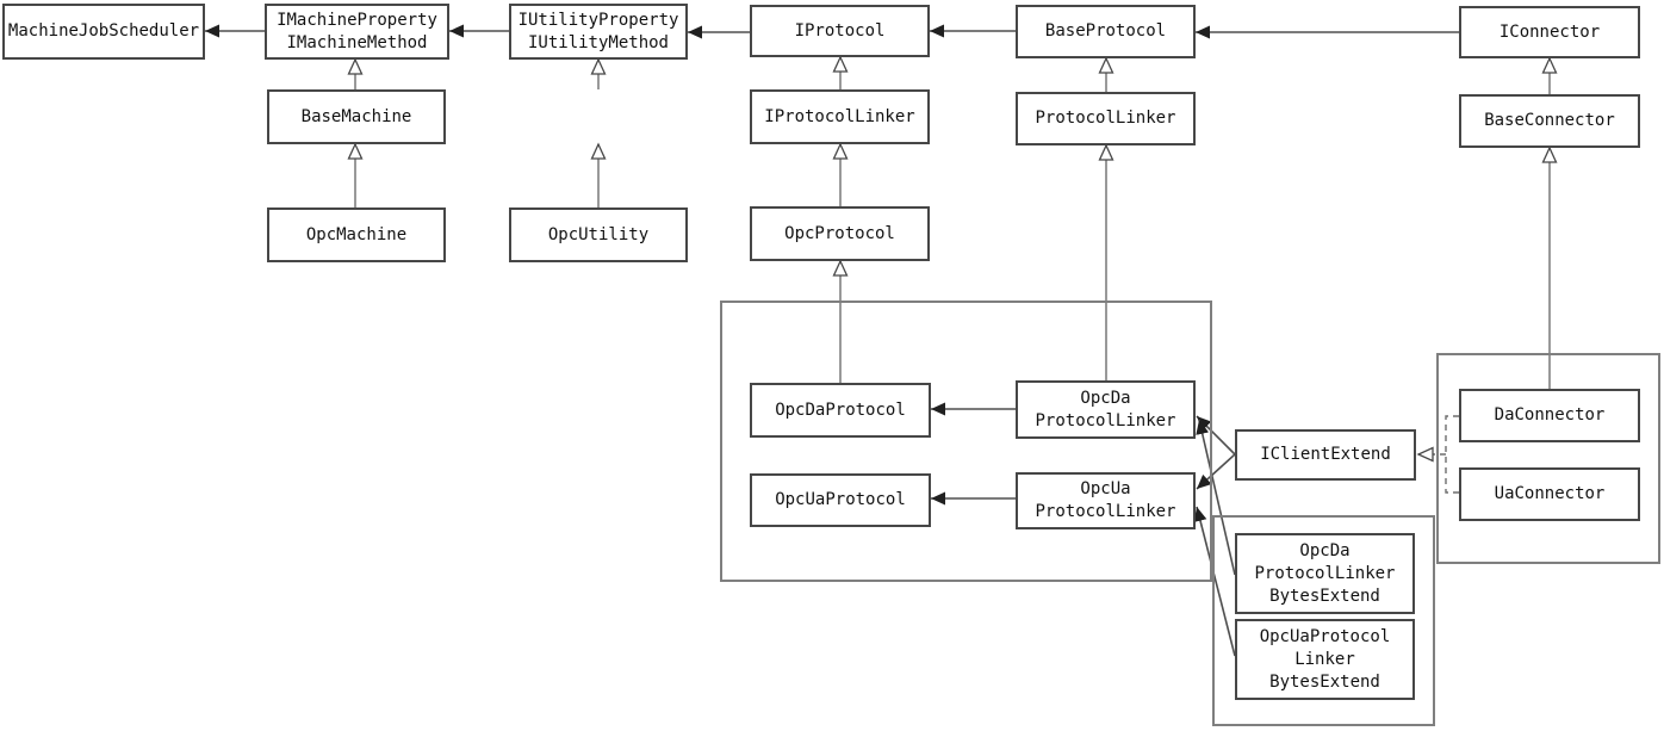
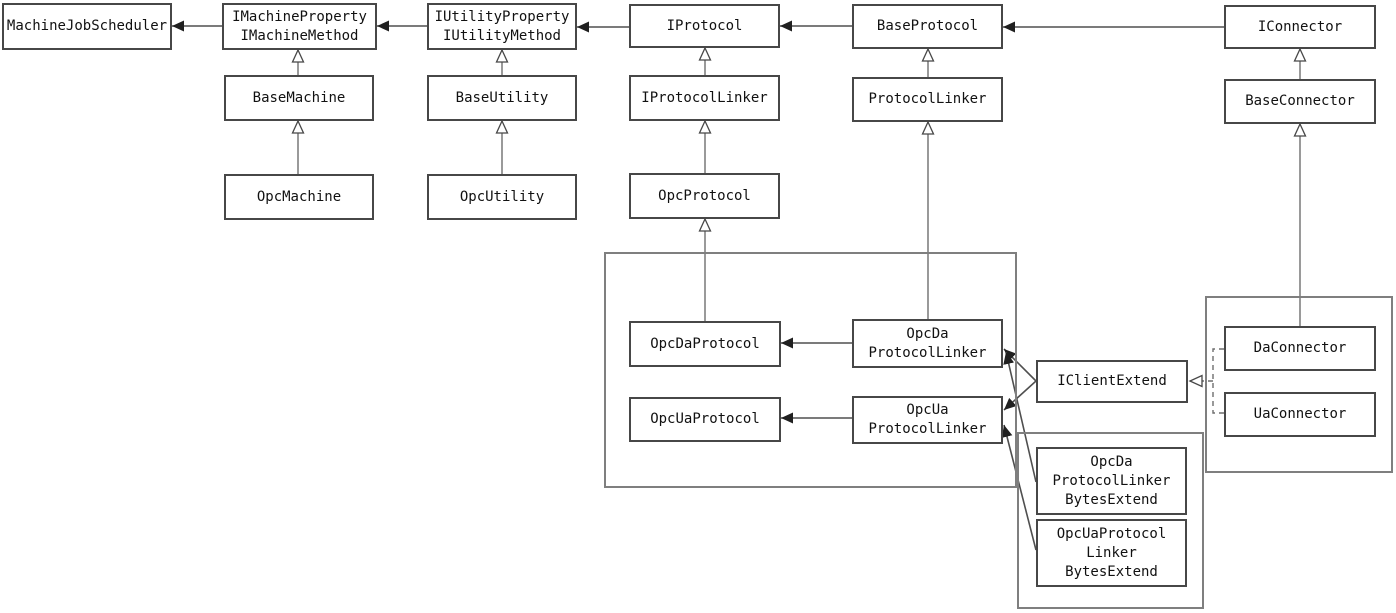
  MachineJobScheduler
  IMachineProperty
  IMachineMethod
  IUtilityProperty
  IUtilityMethod
  IProtocol
  BaseProtocol
  IConnector
  BaseMachine
+ BaseUtility
  IProtocolLinker
  ProtocolLinker
  BaseConnector
  OpcMachine
  OpcUtility
  OpcProtocol
  OpcDaProtocol
  OpcUaProtocol
  OpcDa
  ProtocolLinker
  OpcUa
  ProtocolLinker
  IClientExtend
  DaConnector
  UaConnector
  OpcDa
  ProtocolLinker
  BytesExtend
  OpcUaProtocol
  Linker
  BytesExtend
